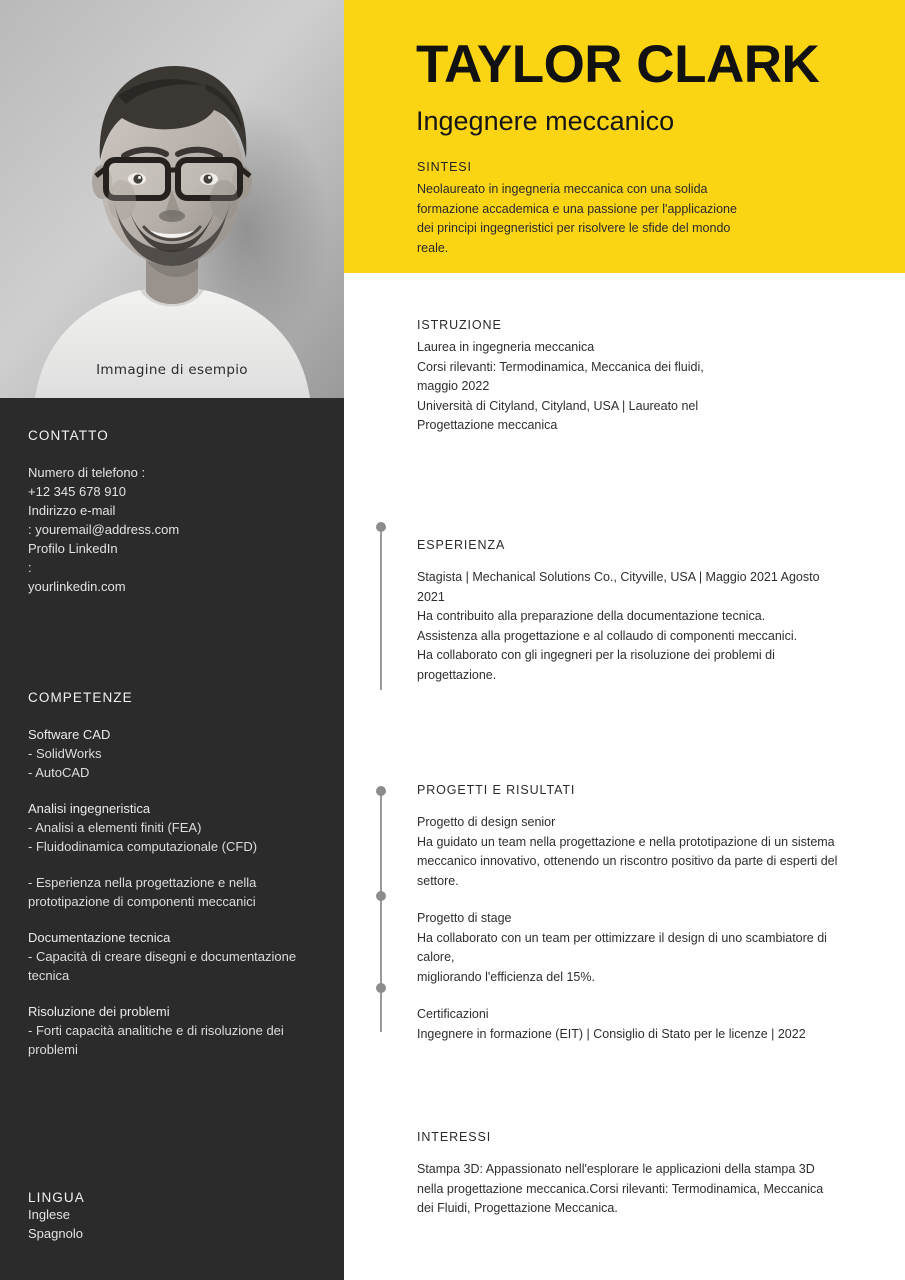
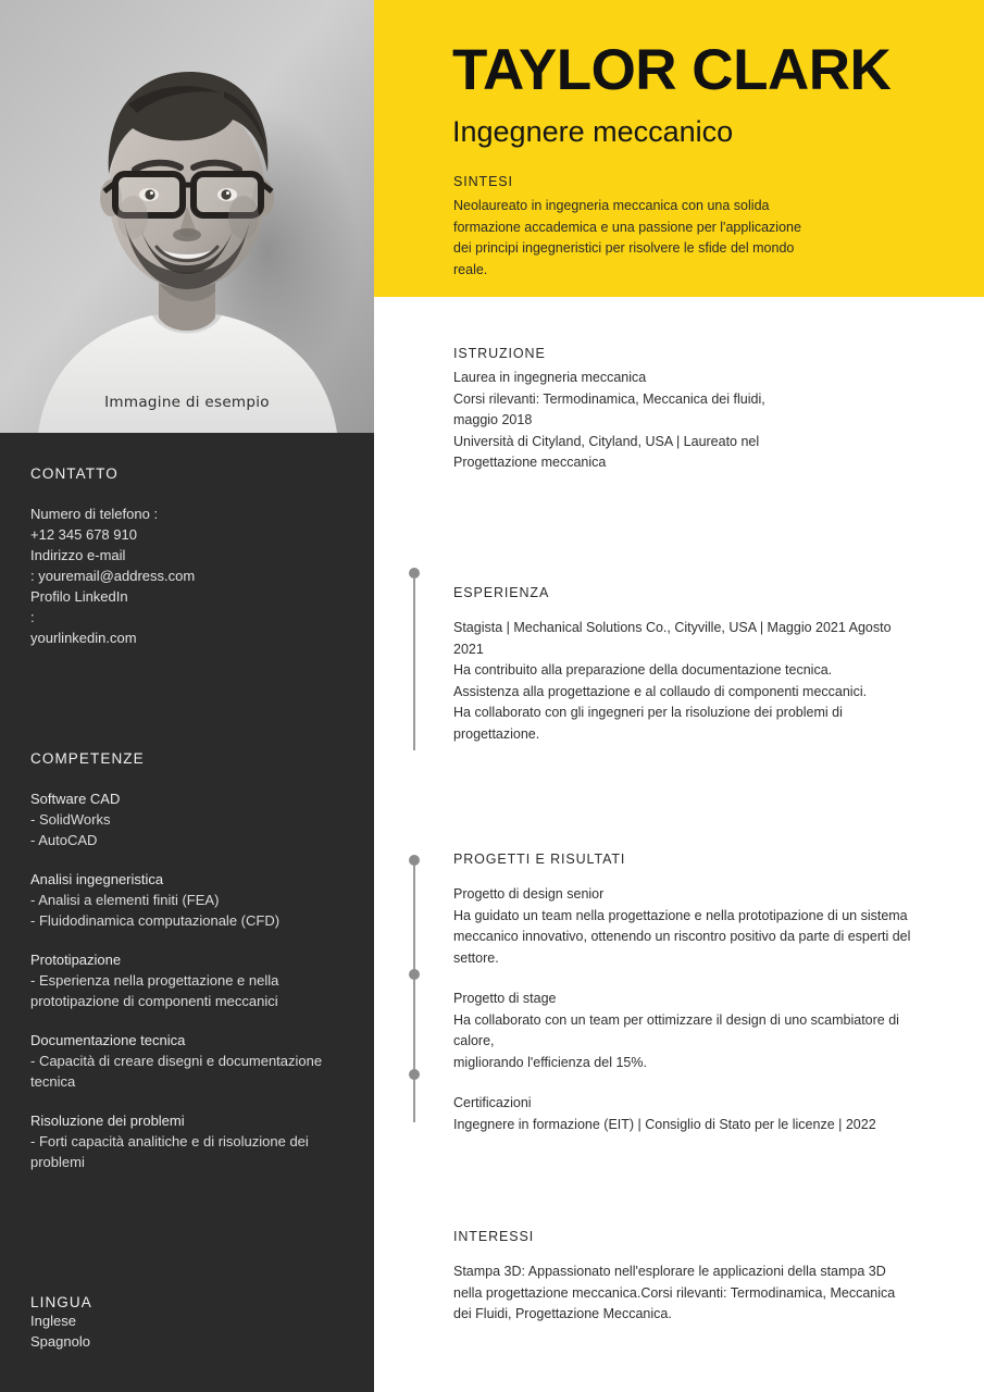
  Immagine di esempio
  CONTATTO
  Numero di telefono :
  +12 345 678 910
  Indirizzo e-mail
  : youremail@address.com
  Profilo LinkedIn
  :
  yourlinkedin.com
  COMPETENZE
  Software CAD
  - SolidWorks
  - AutoCAD
  Analisi ingegneristica
  - Analisi a elementi finiti (FEA)
  - Fluidodinamica computazionale (CFD)
+ Prototipazione
  - Esperienza nella progettazione e nella
  prototipazione di componenti meccanici
  Documentazione tecnica
  - Capacità di creare disegni e documentazione
  tecnica
  Risoluzione dei problemi
  - Forti capacità analitiche e di risoluzione dei
  problemi
  LINGUA
  Inglese
  Spagnolo
  TAYLOR CLARK
  Ingegnere meccanico
  SINTESI
  Neolaureato in ingegneria meccanica con una solida
  formazione accademica e una passione per l'applicazione
  dei principi ingegneristici per risolvere le sfide del mondo
  reale.
  ISTRUZIONE
  Laurea in ingegneria meccanica
  Corsi rilevanti: Termodinamica, Meccanica dei fluidi,
- maggio 2022
+ maggio 2018
  Università di Cityland, Cityland, USA | Laureato nel
  Progettazione meccanica
  ESPERIENZA
  Stagista | Mechanical Solutions Co., Cityville, USA | Maggio 2021 Agosto
  2021
  Ha contribuito alla preparazione della documentazione tecnica.
  Assistenza alla progettazione e al collaudo di componenti meccanici.
  Ha collaborato con gli ingegneri per la risoluzione dei problemi di
  progettazione.
  PROGETTI E RISULTATI
  Progetto di design senior
  Ha guidato un team nella progettazione e nella prototipazione di un sistema
  meccanico innovativo, ottenendo un riscontro positivo da parte di esperti del
  settore.
  Progetto di stage
  Ha collaborato con un team per ottimizzare il design di uno scambiatore di calore,
  migliorando l'efficienza del 15%.
  Certificazioni
  Ingegnere in formazione (EIT) | Consiglio di Stato per le licenze | 2022
  INTERESSI
  Stampa 3D: Appassionato nell'esplorare le applicazioni della stampa 3D
  nella progettazione meccanica.Corsi rilevanti: Termodinamica, Meccanica
  dei Fluidi, Progettazione Meccanica.
